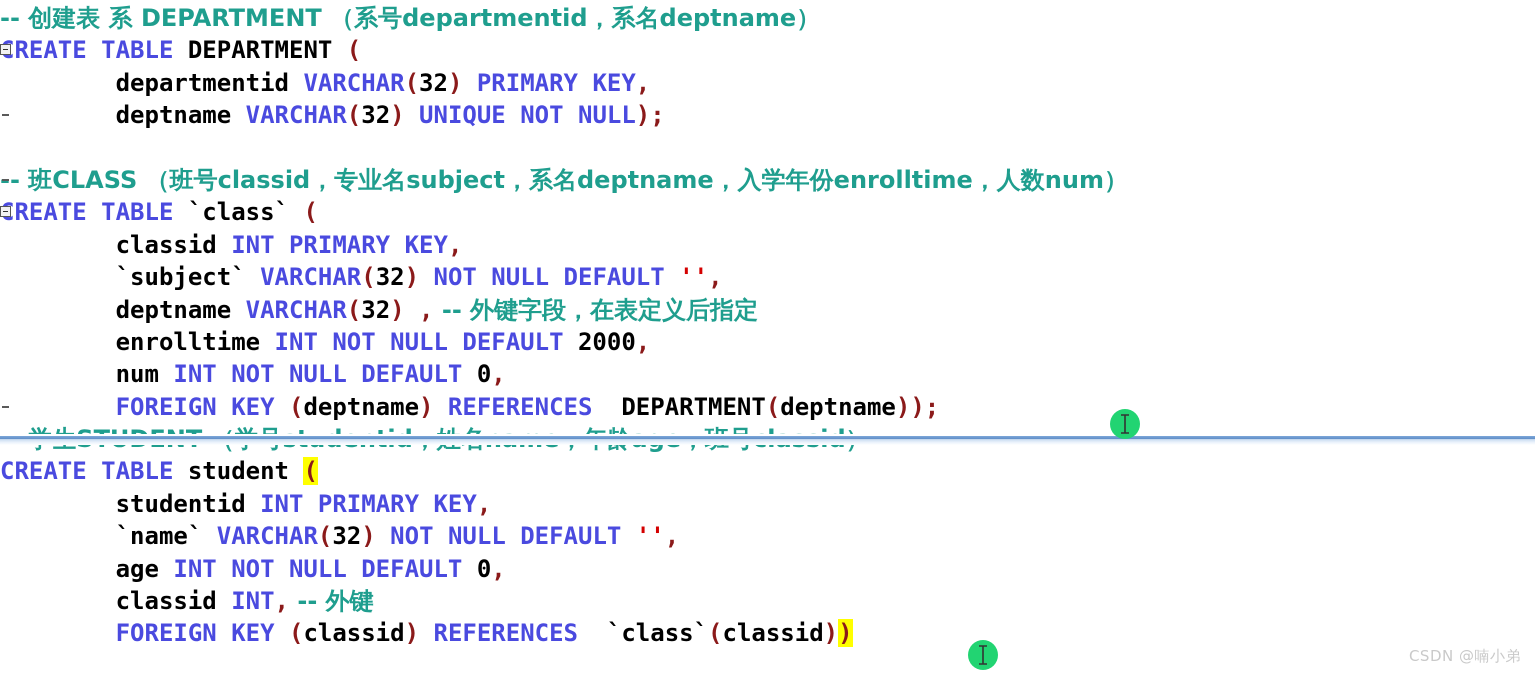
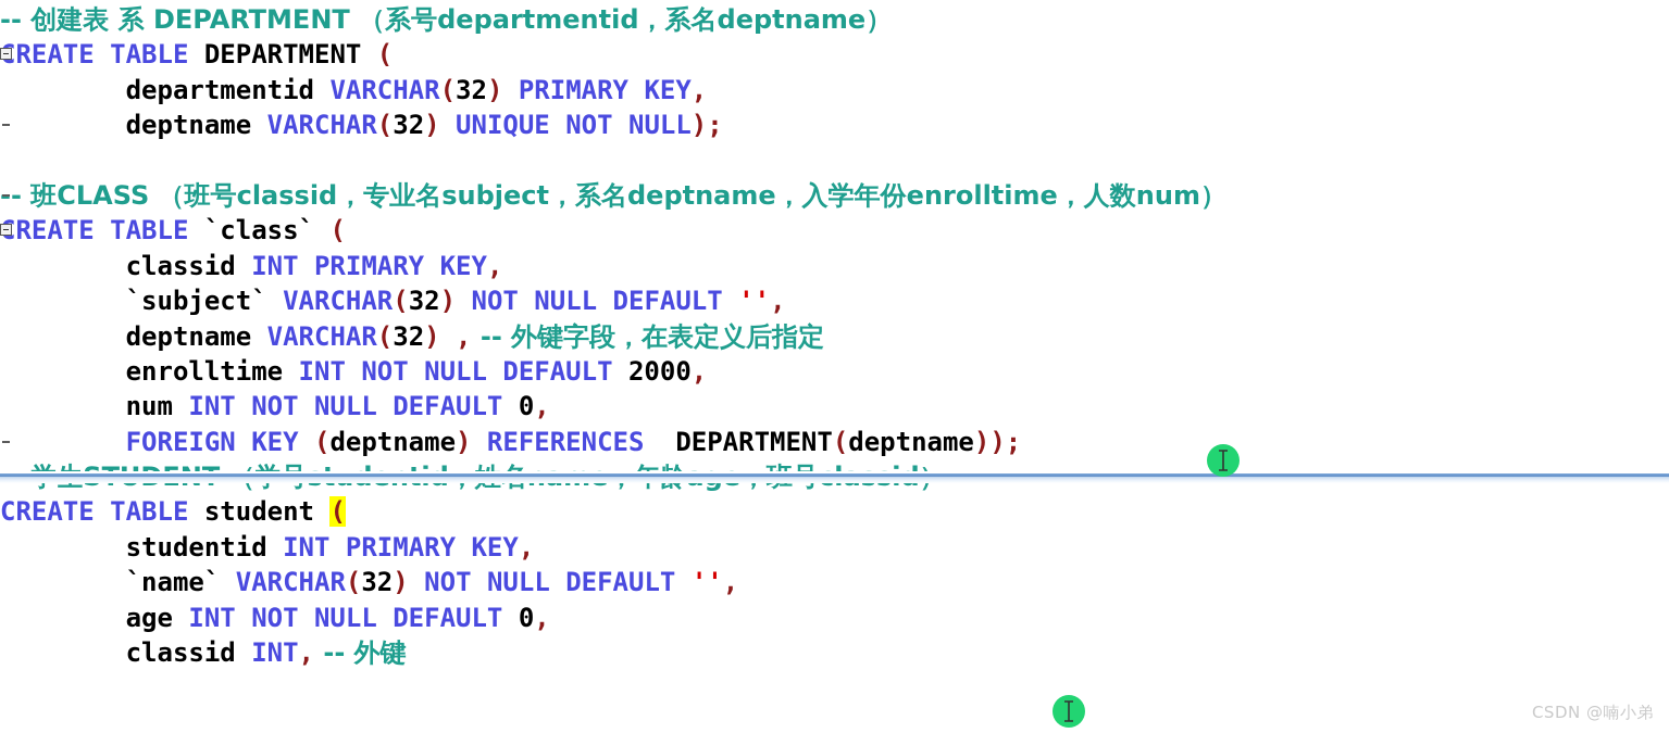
  -- 创建表 系 DEPARTMENT （系号departmentid，系名deptname）
  REATE TABLE DEPARTMENT (
  departmentid VARCHAR(32) PRIMARY KEY,
  deptname VARCHAR(32) UNIQUE NOT NULL);
  - 班CLASS （班号classid，专业名subject，系名deptname，入学年份enrolltime，人数num）
  REATE TABLE `class` (
  classid INT PRIMARY KEY,
  `subject` VARCHAR(32) NOT NULL DEFAULT '',
  deptname VARCHAR(32) , -- 外键字段，在表定义后指定
  enrolltime INT NOT NULL DEFAULT 2000,
  num INT NOT NULL DEFAULT 0,
  FOREIGN KEY (deptname) REFERENCES DEPARTMENT(deptname));
  CREATE TABLE student (
  studentid INT PRIMARY KEY,
  `name` VARCHAR(32) NOT NULL DEFAULT '',
  age INT NOT NULL DEFAULT 0,
  classid INT, -- 外键
- FOREIGN KEY (classid) REFERENCES `class`(classid))
  CSDN @喃小弟
